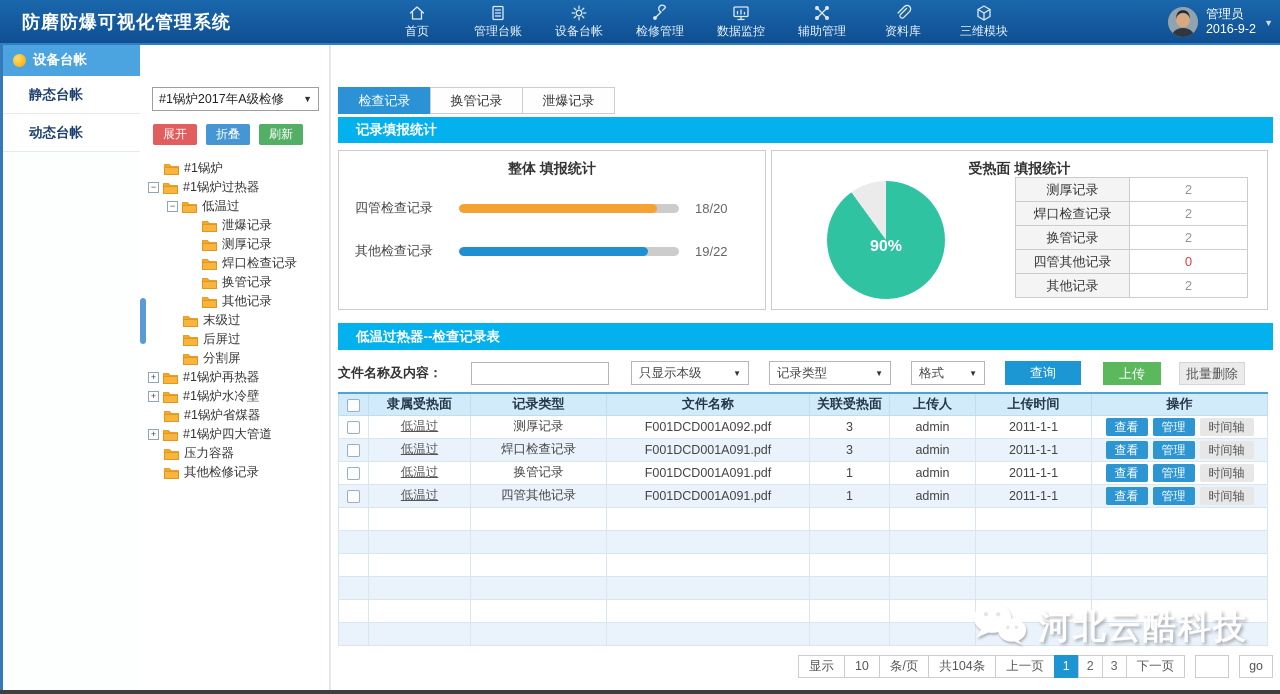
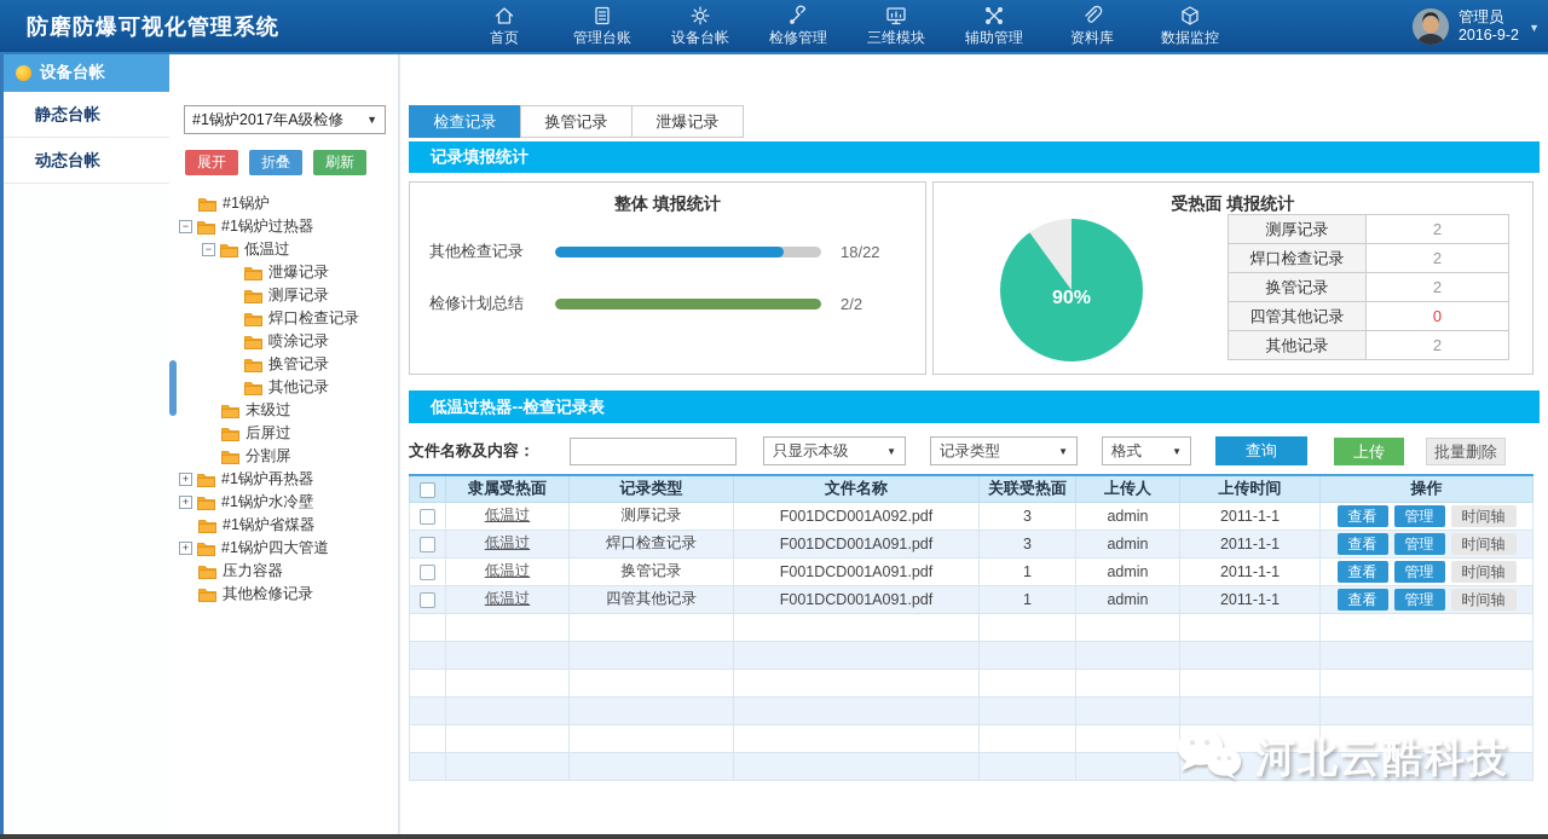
  防磨防爆可视化管理系统
  首页
  管理台账
  设备台帐
  检修管理
- 数据监控
+ 三维模块
  辅助管理
  资料库
- 三维模块
+ 数据监控
  管理员
  2016-9-2
  ▼
  设备台帐
  静态台帐
  动态台帐
  #1锅炉2017年A级检修
  ▼
  展开
  折叠
  刷新
  #1锅炉
  −
  #1锅炉过热器
  −
  低温过
  泄爆记录
  测厚记录
  焊口检查记录
+ 喷涂记录
  换管记录
  其他记录
  末级过
  后屏过
  分割屏
  +
  #1锅炉再热器
  +
  #1锅炉水冷壁
  #1锅炉省煤器
  +
  #1锅炉四大管道
  压力容器
  其他检修记录
  检查记录
  换管记录
  泄爆记录
  记录填报统计
  整体 填报统计
- 四管检查记录
- 18/20
  其他检查记录
- 19/22
+ 18/22
+ 检修计划总结
+ 2/2
  受热面 填报统计
  90%
  测厚记录	2
  焊口检查记录	2
  换管记录	2
  四管其他记录	0
  其他记录	2
  低温过热器--检查记录表
  文件名称及内容：
  只显示本级
  ▼
  记录类型
  ▼
  格式
  ▼
  查询
  上传
  批量删除
  	隶属受热面	记录类型	文件名称	关联受热面	上传人	上传时间	操作
  	低温过	测厚记录	F001DCD001A092.pdf	3	admin	2011-1-1	查看 管理 时间轴
  	低温过	焊口检查记录	F001DCD001A091.pdf	3	admin	2011-1-1	查看 管理 时间轴
  	低温过	换管记录	F001DCD001A091.pdf	1	admin	2011-1-1	查看 管理 时间轴
  	低温过	四管其他记录	F001DCD001A091.pdf	1	admin	2011-1-1	查看 管理 时间轴
- 显示
- 10
- 条/页
- 共104条
- 上一页
- 1
- 2
- 3
- 下一页
- go
  河北云酷科技
